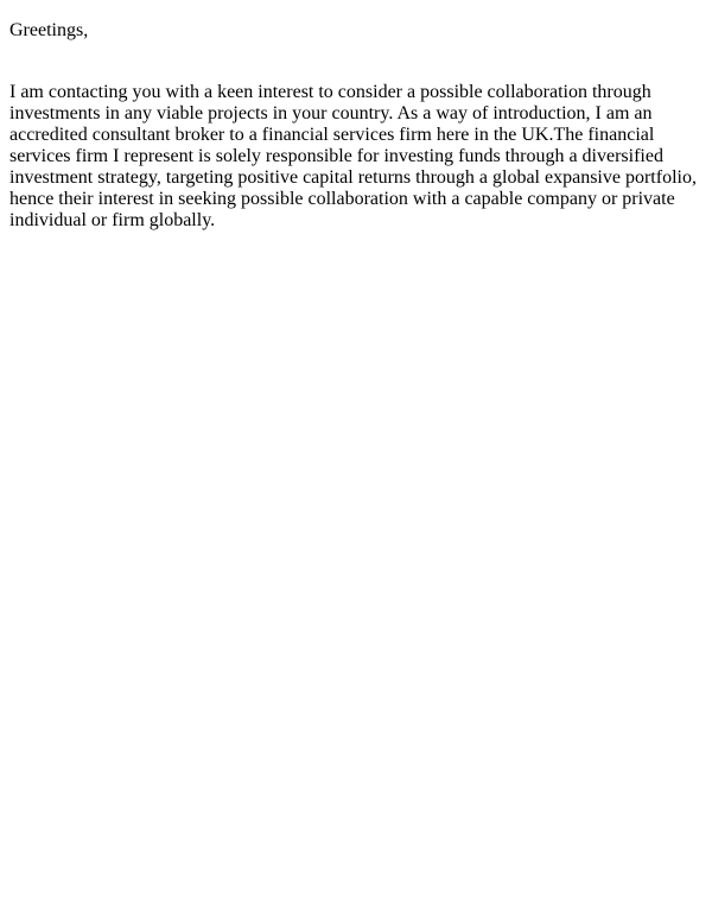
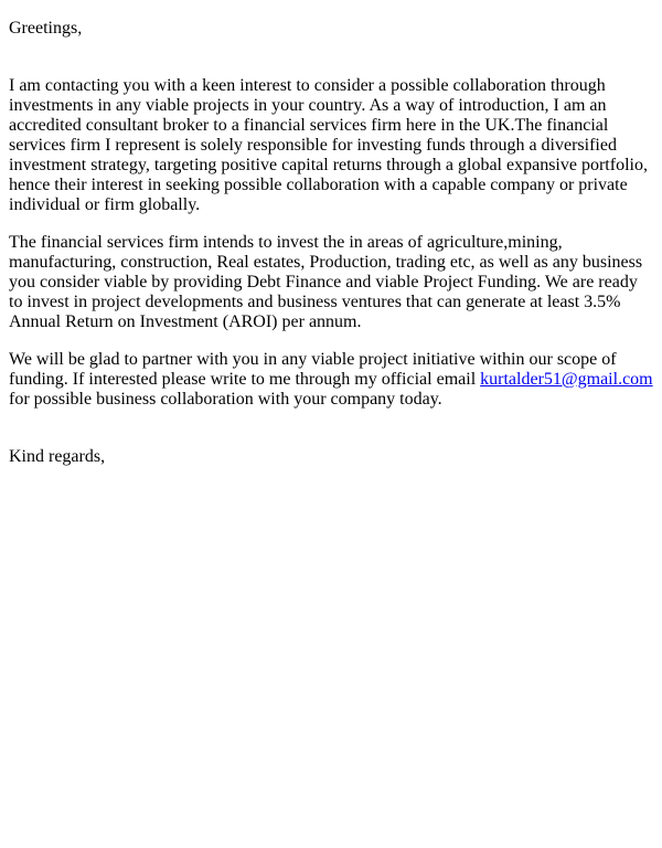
  Greetings,
  I am contacting you with a keen interest to consider a possible collaboration through investments in any viable projects in your country. As a way of introduction, I am an accredited consultant broker to a financial services firm here in the UK.The financial services firm I represent is solely responsible for investing funds through a diversified investment strategy, targeting positive capital returns through a global expansive portfolio, hence their interest in seeking possible collaboration with a capable company or private individual or firm globally.
+ The financial services firm intends to invest the in areas of agriculture,mining, manufacturing, construction, Real estates, Production, trading etc, as well as any business you consider viable by providing Debt Finance and viable Project Funding. We are ready to invest in project developments and business ventures that can generate at least 3.5% Annual Return on Investment (AROI) per annum.
+ We will be glad to partner with you in any viable project initiative within our scope of funding. If interested please write to me through my official email kurtalder51@gmail.com for possible business collaboration with your company today.
+ Kind regards,
